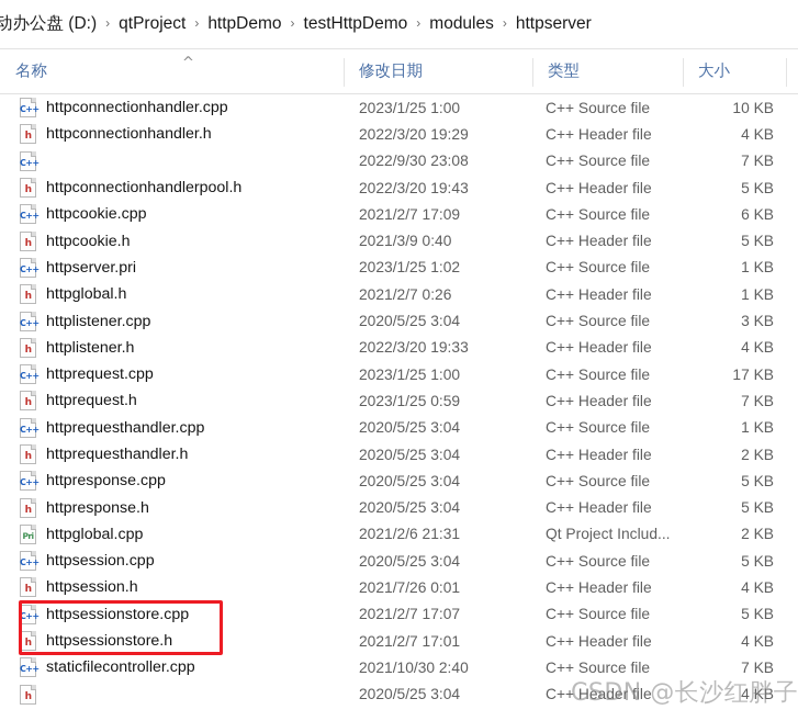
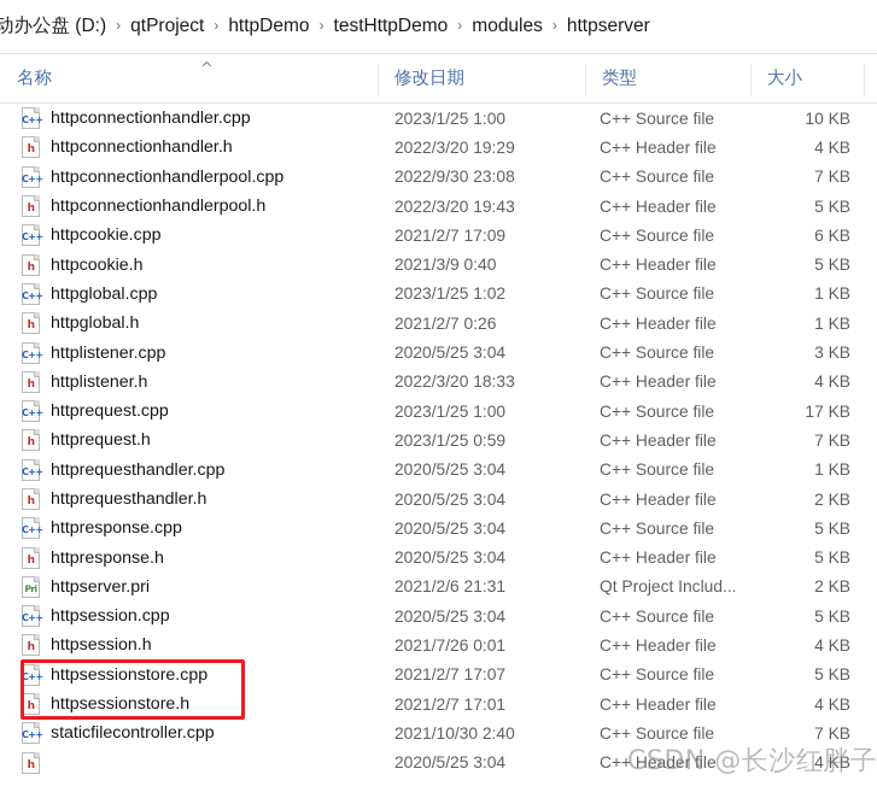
  动办公盘 (D:)
  ›
  qtProject
  ›
  httpDemo
  ›
  testHttpDemo
  ›
  modules
  ›
  httpserver
  名称
  ^
  修改日期
  类型
  大小
  C++
  httpconnectionhandler.cpp
  2023/1/25 1:00
  C++ Source file
  10 KB
  h
  httpconnectionhandler.h
  2022/3/20 19:29
  C++ Header file
  4 KB
  C++
+ httpconnectionhandlerpool.cpp
  2022/9/30 23:08
  C++ Source file
  7 KB
  h
  httpconnectionhandlerpool.h
  2022/3/20 19:43
  C++ Header file
  5 KB
  C++
  httpcookie.cpp
  2021/2/7 17:09
  C++ Source file
  6 KB
  h
  httpcookie.h
  2021/3/9 0:40
  C++ Header file
  5 KB
  C++
- httpserver.pri
+ httpglobal.cpp
  2023/1/25 1:02
  C++ Source file
  1 KB
  h
  httpglobal.h
  2021/2/7 0:26
  C++ Header file
  1 KB
  C++
  httplistener.cpp
  2020/5/25 3:04
  C++ Source file
  3 KB
  h
  httplistener.h
- 2022/3/20 19:33
+ 2022/3/20 18:33
  C++ Header file
  4 KB
  C++
  httprequest.cpp
  2023/1/25 1:00
  C++ Source file
  17 KB
  h
  httprequest.h
  2023/1/25 0:59
  C++ Header file
  7 KB
  C++
  httprequesthandler.cpp
  2020/5/25 3:04
  C++ Source file
  1 KB
  h
  httprequesthandler.h
  2020/5/25 3:04
  C++ Header file
  2 KB
  C++
  httpresponse.cpp
  2020/5/25 3:04
  C++ Source file
  5 KB
  h
  httpresponse.h
  2020/5/25 3:04
  C++ Header file
  5 KB
  Pri
- httpglobal.cpp
+ httpserver.pri
  2021/2/6 21:31
  Qt Project Includ...
  2 KB
  C++
  httpsession.cpp
  2020/5/25 3:04
  C++ Source file
  5 KB
  h
  httpsession.h
  2021/7/26 0:01
  C++ Header file
  4 KB
  C++
  httpsessionstore.cpp
  2021/2/7 17:07
  C++ Source file
  5 KB
  h
  httpsessionstore.h
  2021/2/7 17:01
  C++ Header file
  4 KB
  C++
  staticfilecontroller.cpp
  2021/10/30 2:40
  C++ Source file
  7 KB
  h
  2020/5/25 3:04
  C++ Header file
  4 KB
  CSDN @长沙红胖子
